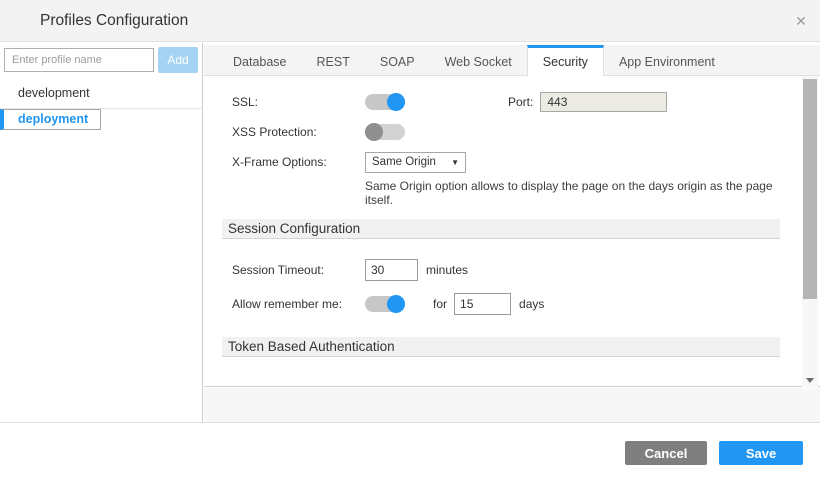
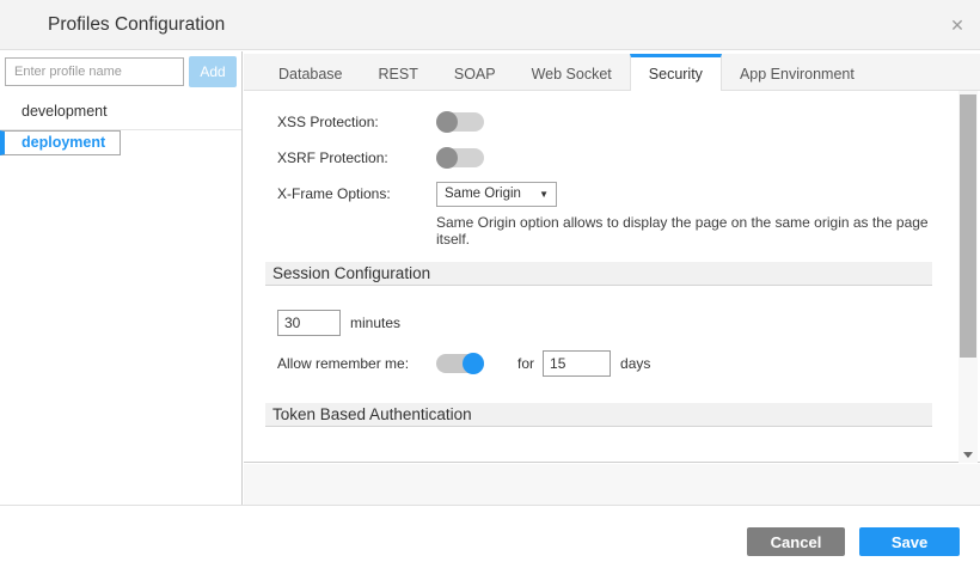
  Profiles Configuration
  ✕
  Enter profile name
  Add
  development
  deployment
  Database
  REST
  SOAP
  Web Socket
  Security
  App Environment
- SSL:
- Port:
- 443
  XSS Protection:
+ XSRF Protection:
  X-Frame Options:
  Same Origin
  ▼
- Same Origin option allows to display the page on the days origin as the page itself.
+ Same Origin option allows to display the page on the same origin as the page itself.
  Session Configuration
- Session Timeout:
  30
  minutes
  Allow remember me:
  for
  15
  days
  Token Based Authentication
  Cancel
  Save
